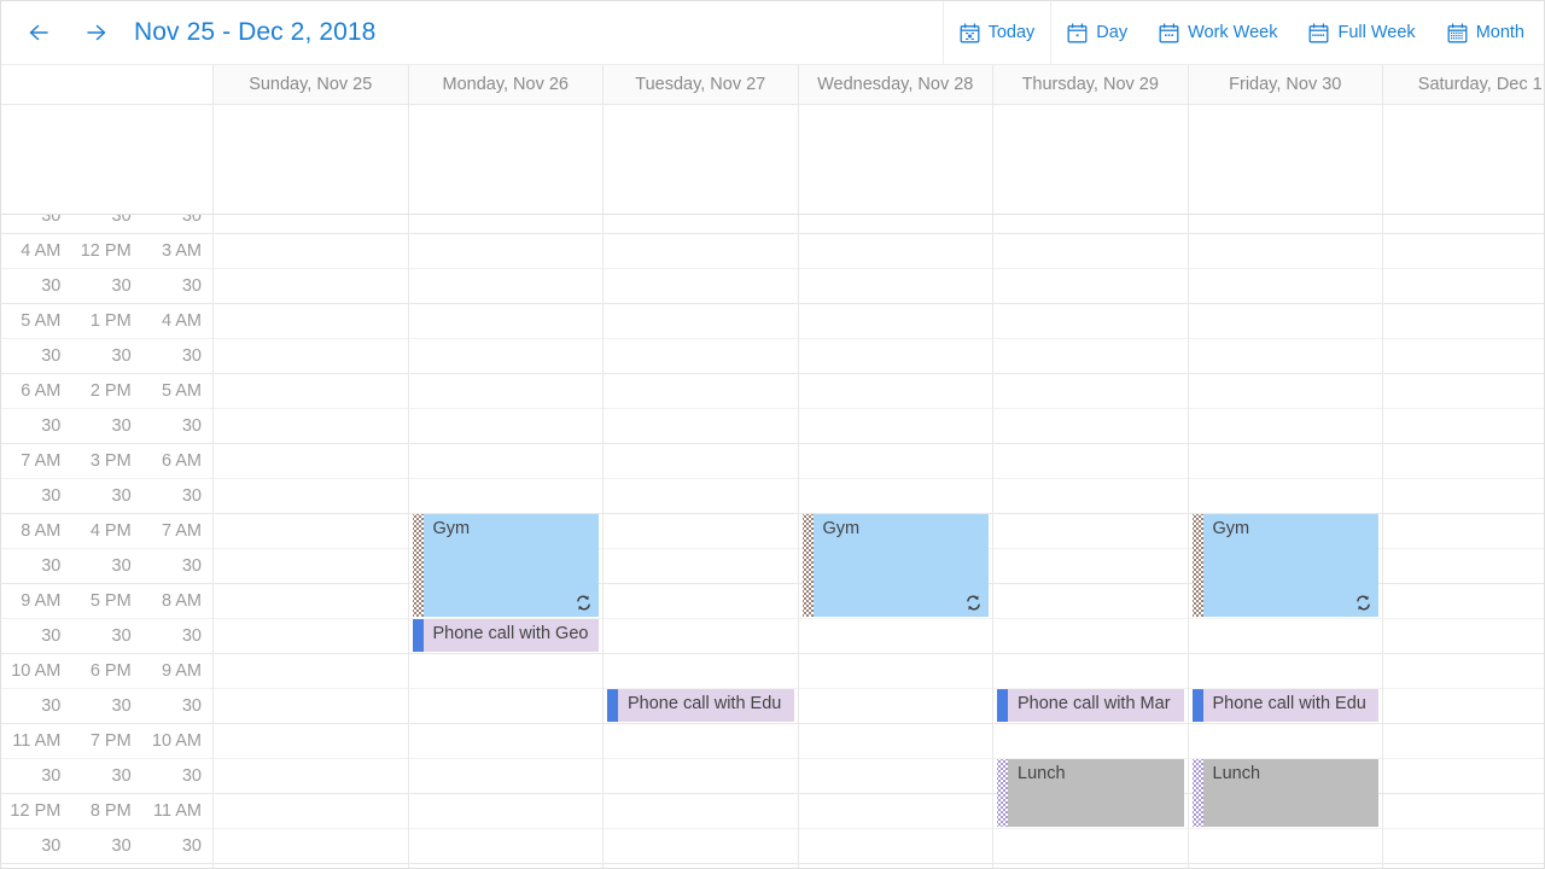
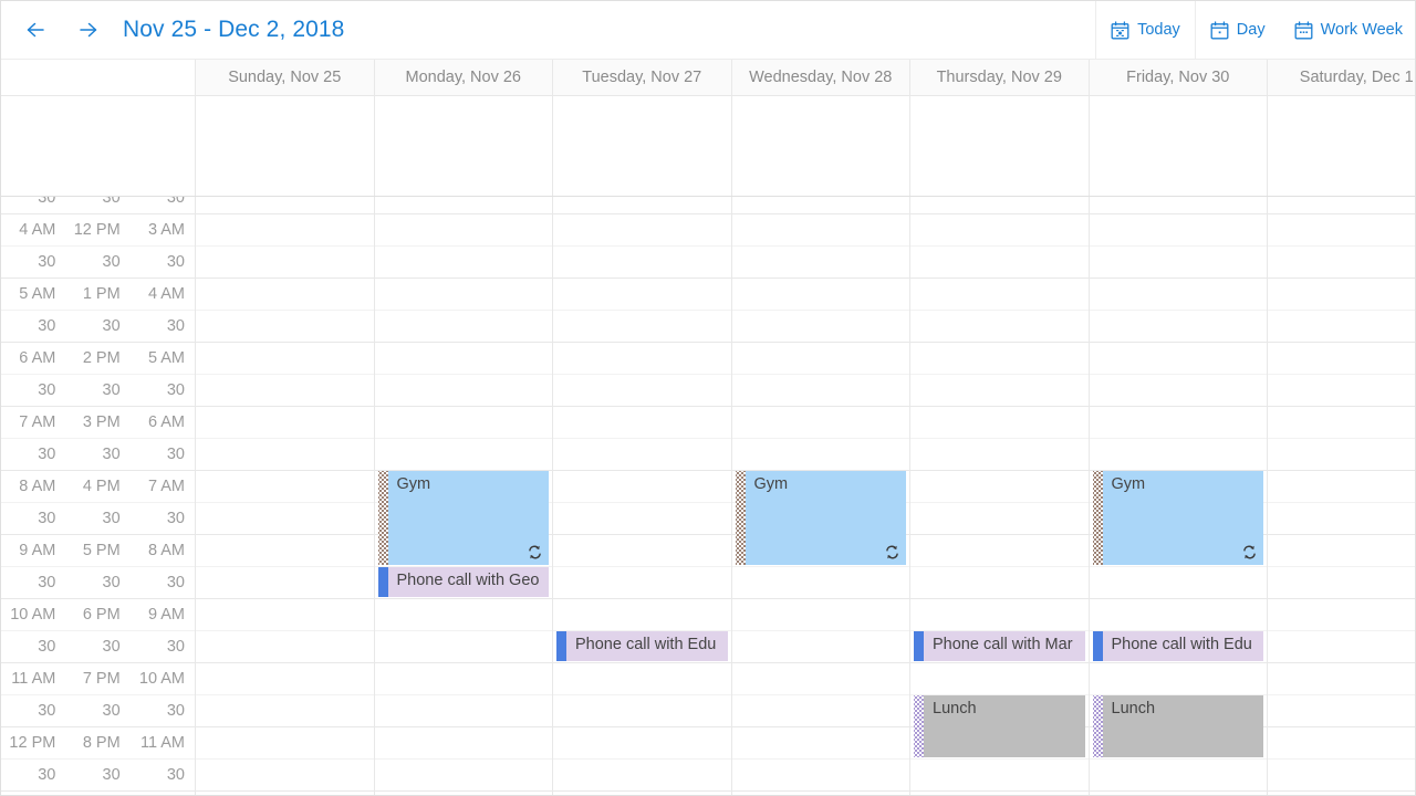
  Nov 25 - Dec 2, 2018
  Today
  Day
  Work Week
- Full Week
- Month
  Sunday, Nov 25
  Monday, Nov 26
  Tuesday, Nov 27
  Wednesday, Nov 28
  Thursday, Nov 29
  Friday, Nov 30
  Saturday, Dec 1
  30
  4 AM
  30
  5 AM
  30
  6 AM
  30
  7 AM
  30
  8 AM
  30
  9 AM
  30
  10 AM
  30
  11 AM
  30
  12 PM
  30
  30
  12 PM
  30
  1 PM
  30
  2 PM
  30
  3 PM
  30
  4 PM
  30
  5 PM
  30
  6 PM
  30
  7 PM
  30
  8 PM
  30
  30
  3 AM
  30
  4 AM
  30
  5 AM
  30
  6 AM
  30
  7 AM
  30
  8 AM
  30
  9 AM
  30
  10 AM
  30
  11 AM
  30
  Gym
  Phone call with Geo
  Phone call with Edu
  Gym
  Phone call with Mar
  Lunch
  Gym
  Phone call with Edu
  Lunch
